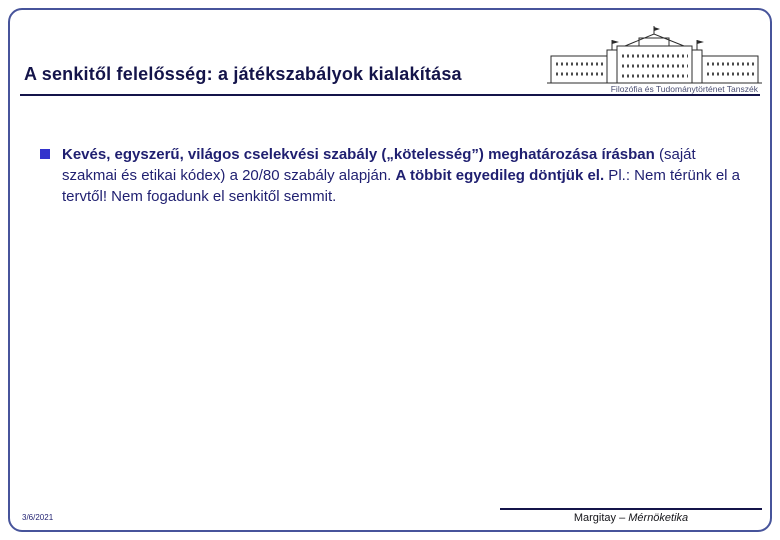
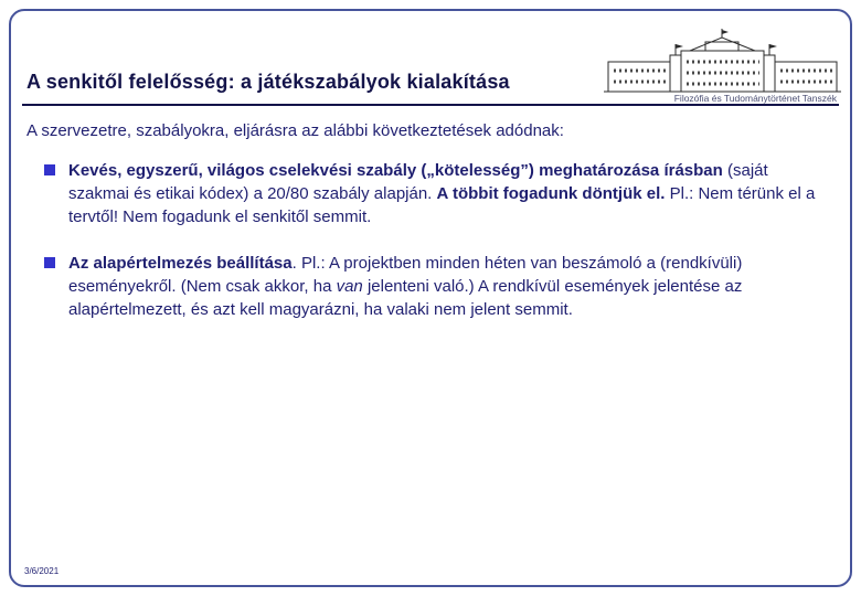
  A senkitől felelősség: a játékszabályok kialakítása
  Filozófia és Tudománytörténet Tanszék
+ A szervezetre, szabályokra, eljárásra az alábbi következtetések adódnak:
- Kevés, egyszerű, világos cselekvési szabály („kötelesség”) meghatározása írásban (saját szakmai és etikai kódex) a 20/80 szabály alapján. A többit egyedileg döntjük el. Pl.: Nem térünk el a tervtől! Nem fogadunk el senkitől semmit.
+ Kevés, egyszerű, világos cselekvési szabály („kötelesség”) meghatározása írásban (saját szakmai és etikai kódex) a 20/80 szabály alapján. A többit fogadunk döntjük el. Pl.: Nem térünk el a tervtől! Nem fogadunk el senkitől semmit.
+ Az alapértelmezés beállítása. Pl.: A projektben minden héten van beszámoló a (rendkívüli) eseményekről. (Nem csak akkor, ha van jelenteni való.) A rendkívül események jelentése az alapértelmezett, és azt kell magyarázni, ha valaki nem jelent semmit.
  3/6/2021
- Margitay – Mérnöketika
